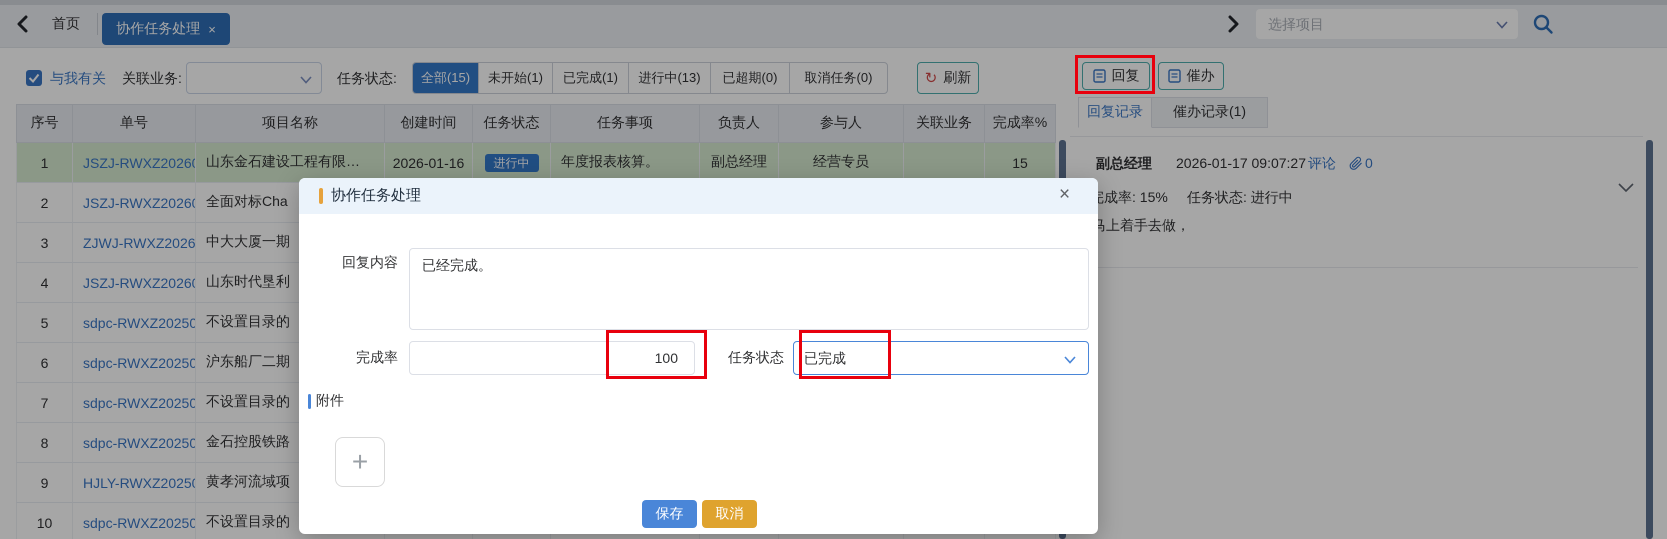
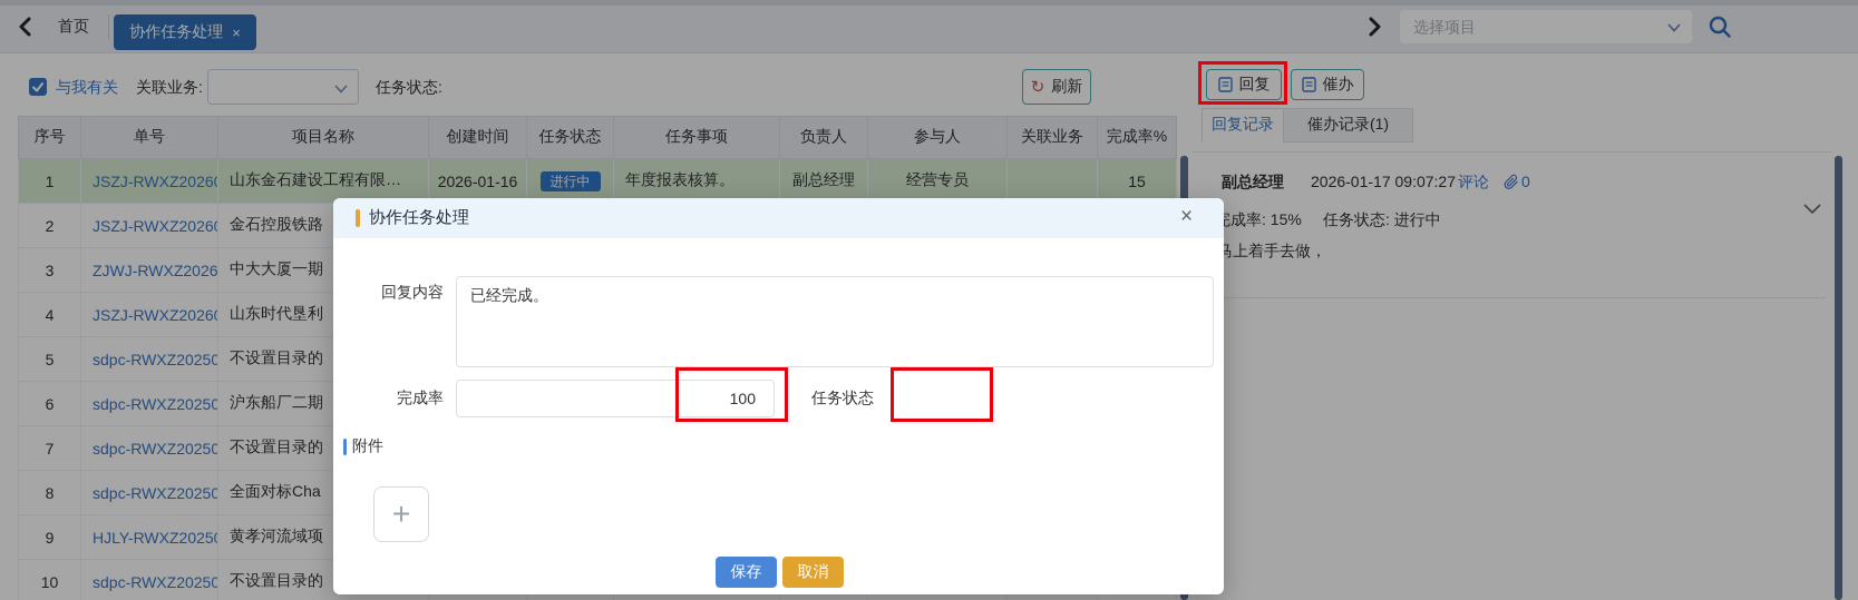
  首页
  协作任务处理
  ×
  选择项目
  与我有关
  关联业务:
  任务状态:
- 全部(15)
- 未开始(1)
- 已完成(1)
- 进行中(13)
- 已超期(0)
- 取消任务(0)
  ↻
  刷新
  序号
  单号
  项目名称
  创建时间
  任务状态
  任务事项
  负责人
  参与人
  关联业务
  完成率%
  1
  JSZJ-RWXZ2026
  山东金石建设工程有限…
  2026-01-16
  进行中
  年度报表核算。
  副总经理
  经营专员
  15
  2
  JSZJ-RWXZ2026
- 全面对标Cha
+ 金石控股铁路
  3
  ZJWJ-RWXZ2026
  中大大厦一期
  4
  JSZJ-RWXZ2026
  山东时代垦利
  5
  sdpc-RWXZ20250
  不设置目录的
  6
  sdpc-RWXZ20250
  沪东船厂二期
  7
  sdpc-RWXZ20250
  不设置目录的
  8
  sdpc-RWXZ20250
- 金石控股铁路
+ 全面对标Cha
  9
  HJLY-RWXZ2025
  黄孝河流域项
  10
  sdpc-RWXZ20250
  不设置目录的
  回复
  催办
  回复记录
  催办记录(1)
  副总经理
  2026-01-17 09:07:27
  评论
  0
  成率: 15%
  任务状态: 进行中
  马上着手去做，
  协作任务处理
  ×
  回复内容
  已经完成。
  完成率
  100
  任务状态
- 已完成
  附件
  +
  保存
  取消
